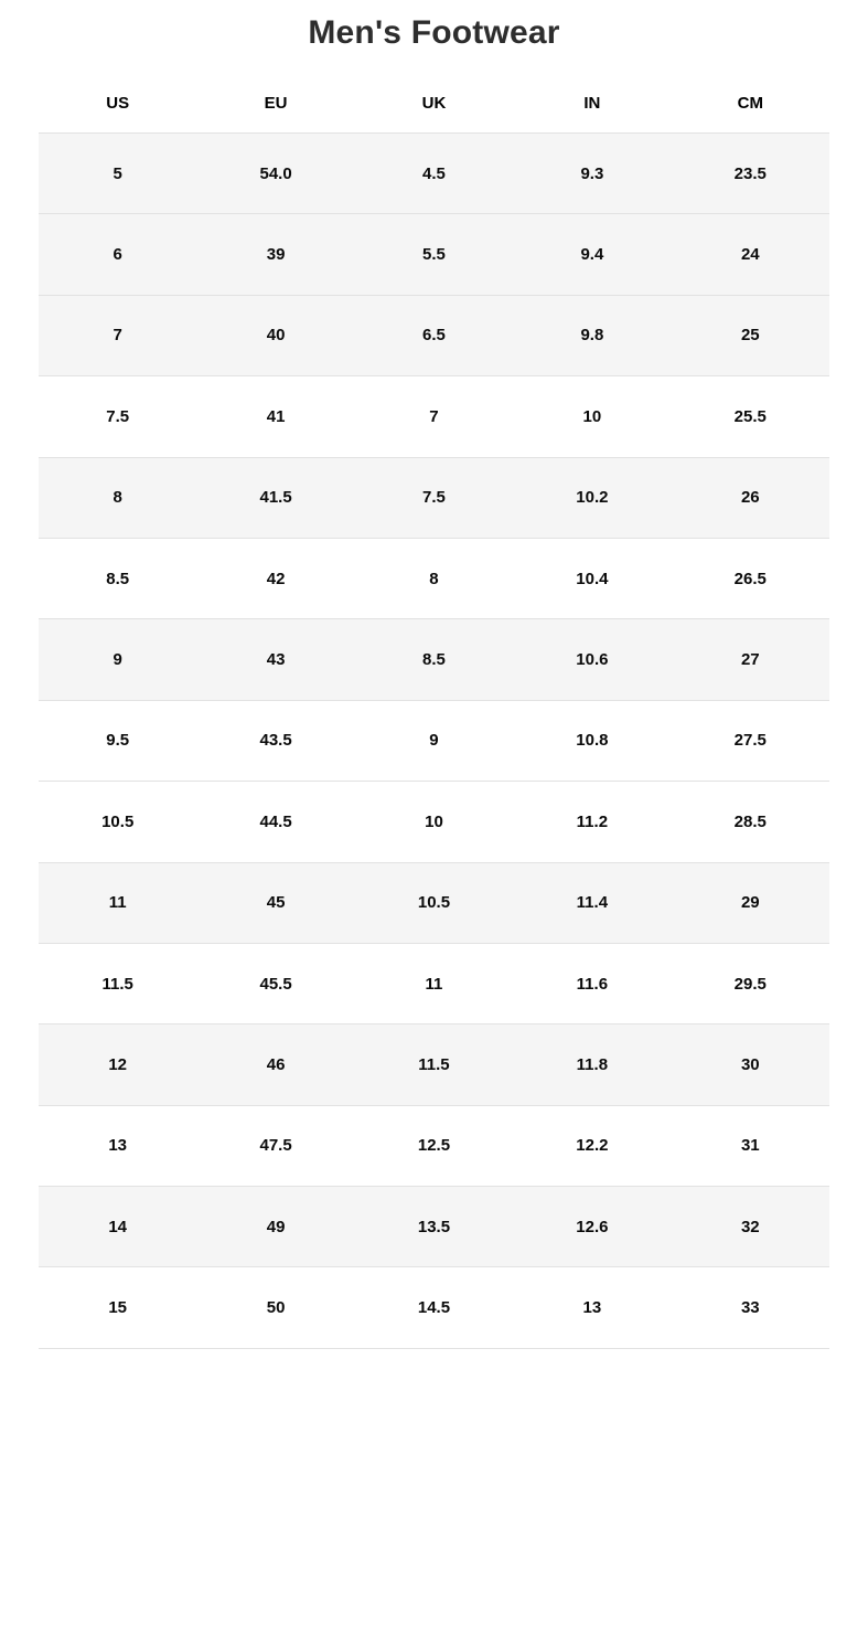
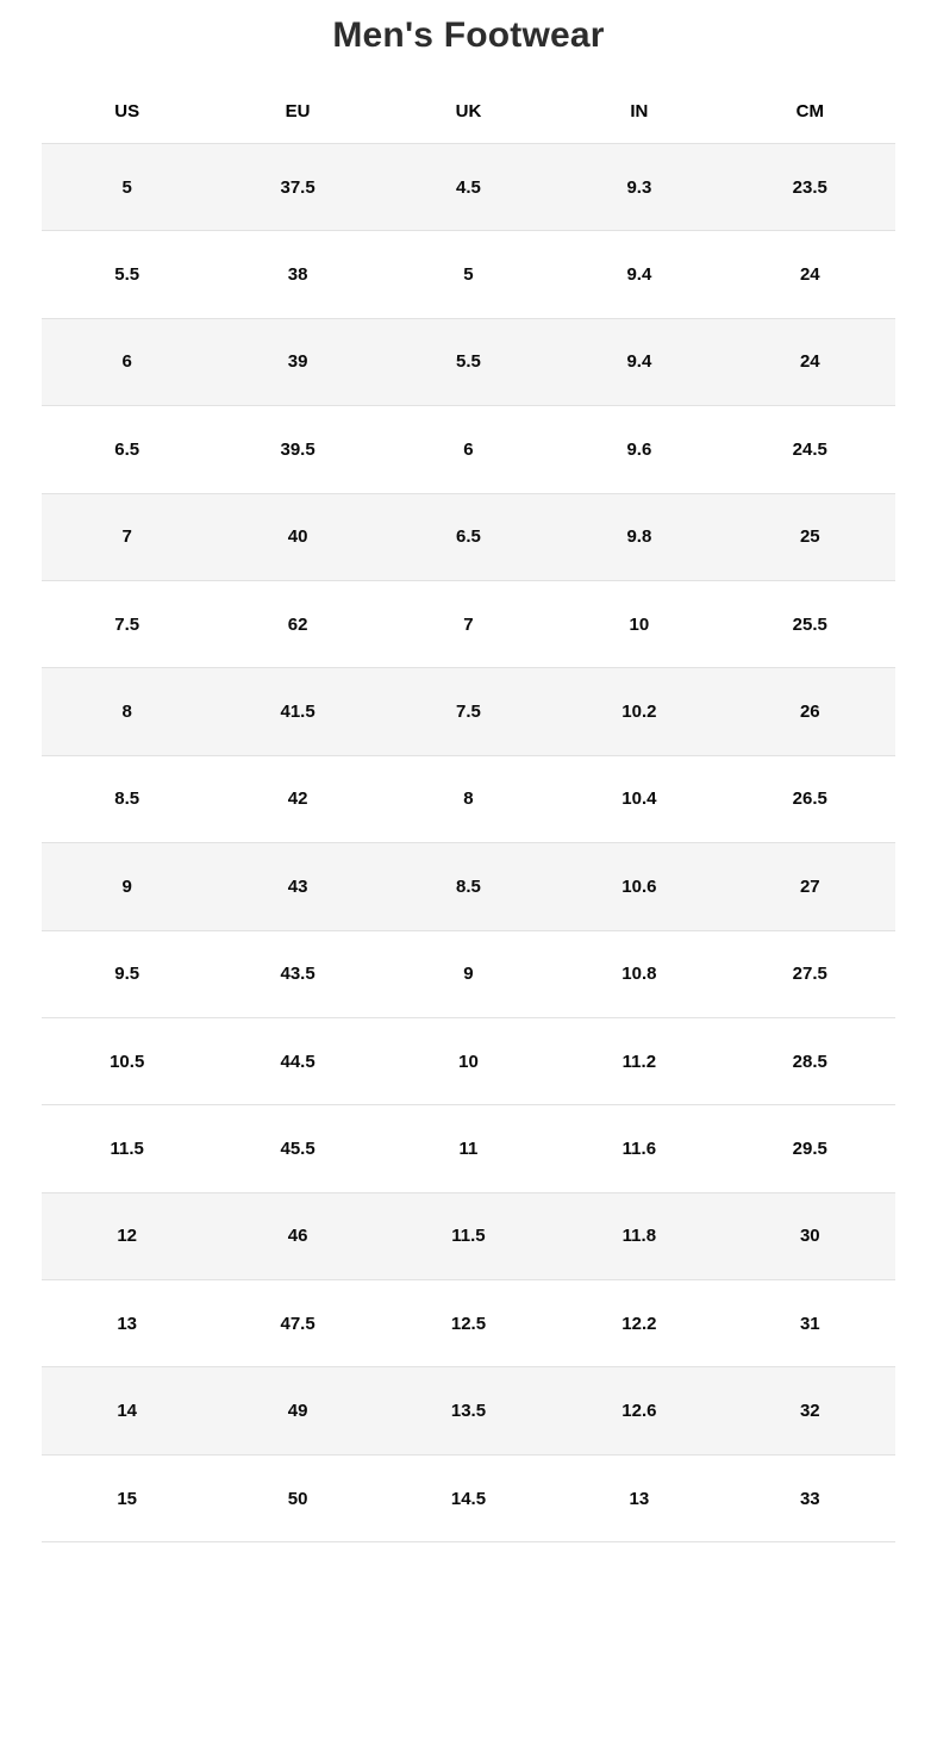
  Men's Footwear
  US	EU	UK	IN	CM
- 5	54.0	4.5	9.3	23.5
+ 5	37.5	4.5	9.3	23.5
+ 5.5	38	5	9.4	24
  6	39	5.5	9.4	24
+ 6.5	39.5	6	9.6	24.5
  7	40	6.5	9.8	25
- 7.5	41	7	10	25.5
+ 7.5	62	7	10	25.5
  8	41.5	7.5	10.2	26
  8.5	42	8	10.4	26.5
  9	43	8.5	10.6	27
  9.5	43.5	9	10.8	27.5
  10.5	44.5	10	11.2	28.5
- 11	45	10.5	11.4	29
  11.5	45.5	11	11.6	29.5
  12	46	11.5	11.8	30
  13	47.5	12.5	12.2	31
  14	49	13.5	12.6	32
  15	50	14.5	13	33
